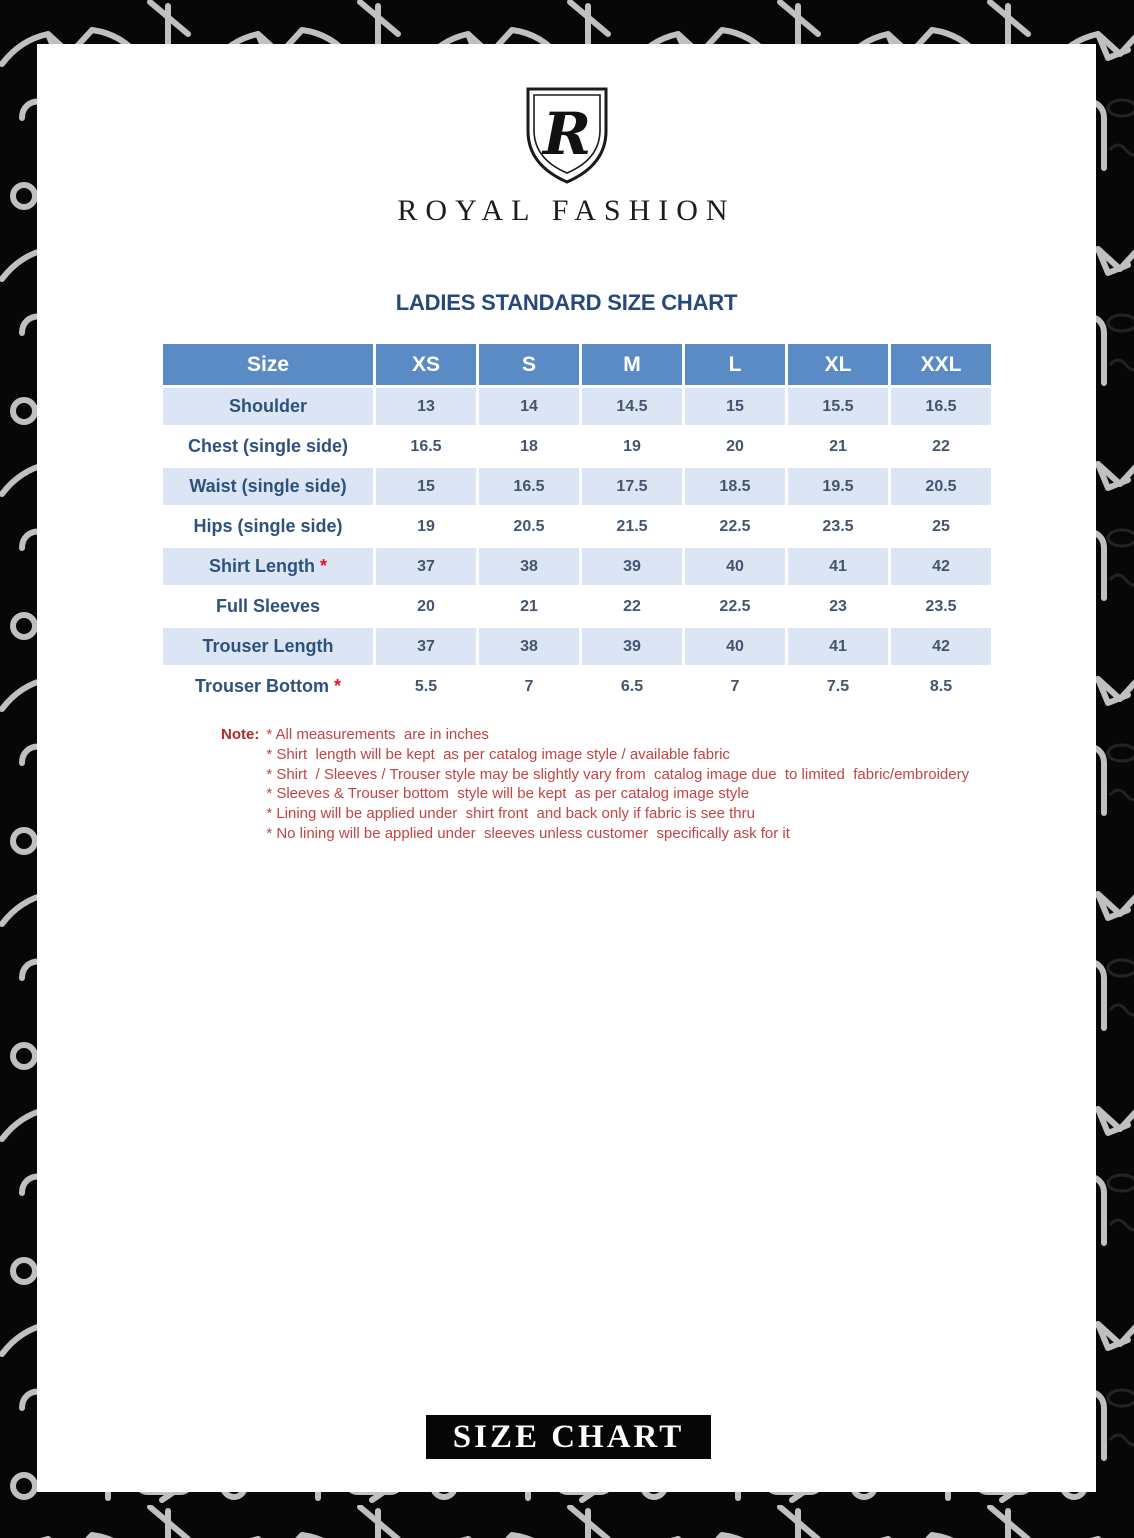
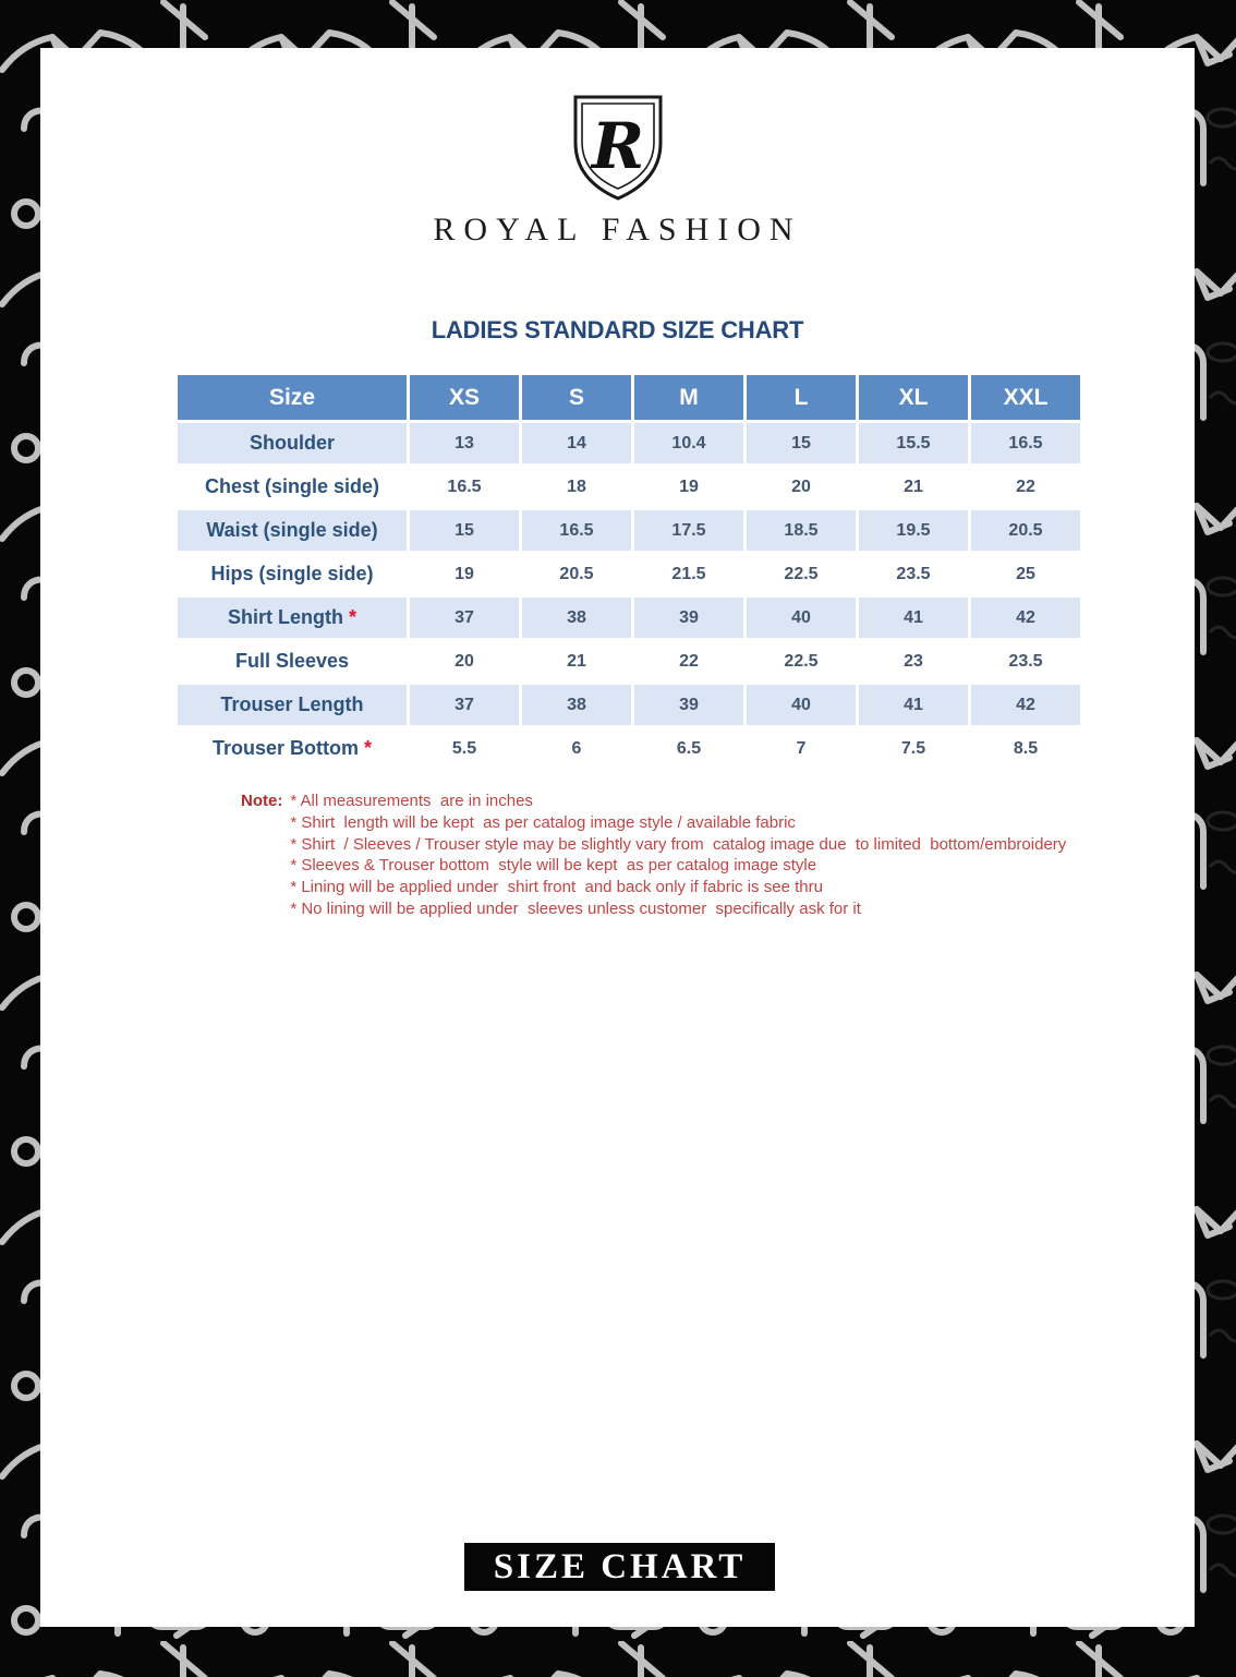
  R
  ROYAL FASHION
  LADIES STANDARD SIZE CHART
  Size	XS	S	M	L	XL	XXL
- Shoulder	13	14	14.5	15	15.5	16.5
+ Shoulder	13	14	10.4	15	15.5	16.5
  Chest (single side)	16.5	18	19	20	21	22
  Waist (single side)	15	16.5	17.5	18.5	19.5	20.5
  Hips (single side)	19	20.5	21.5	22.5	23.5	25
  Shirt Length *	37	38	39	40	41	42
  Full Sleeves	20	21	22	22.5	23	23.5
  Trouser Length	37	38	39	40	41	42
- Trouser Bottom *	5.5	7	6.5	7	7.5	8.5
+ Trouser Bottom *	5.5	6	6.5	7	7.5	8.5
  Note:
  * All measurements are in inches
  * Shirt length will be kept as per catalog image style / available fabric
- * Shirt / Sleeves / Trouser style may be slightly vary from catalog image due to limited fabric/embroidery
+ * Shirt / Sleeves / Trouser style may be slightly vary from catalog image due to limited bottom/embroidery
  * Sleeves & Trouser bottom style will be kept as per catalog image style
  * Lining will be applied under shirt front and back only if fabric is see thru
  * No lining will be applied under sleeves unless customer specifically ask for it
  SIZE CHART
